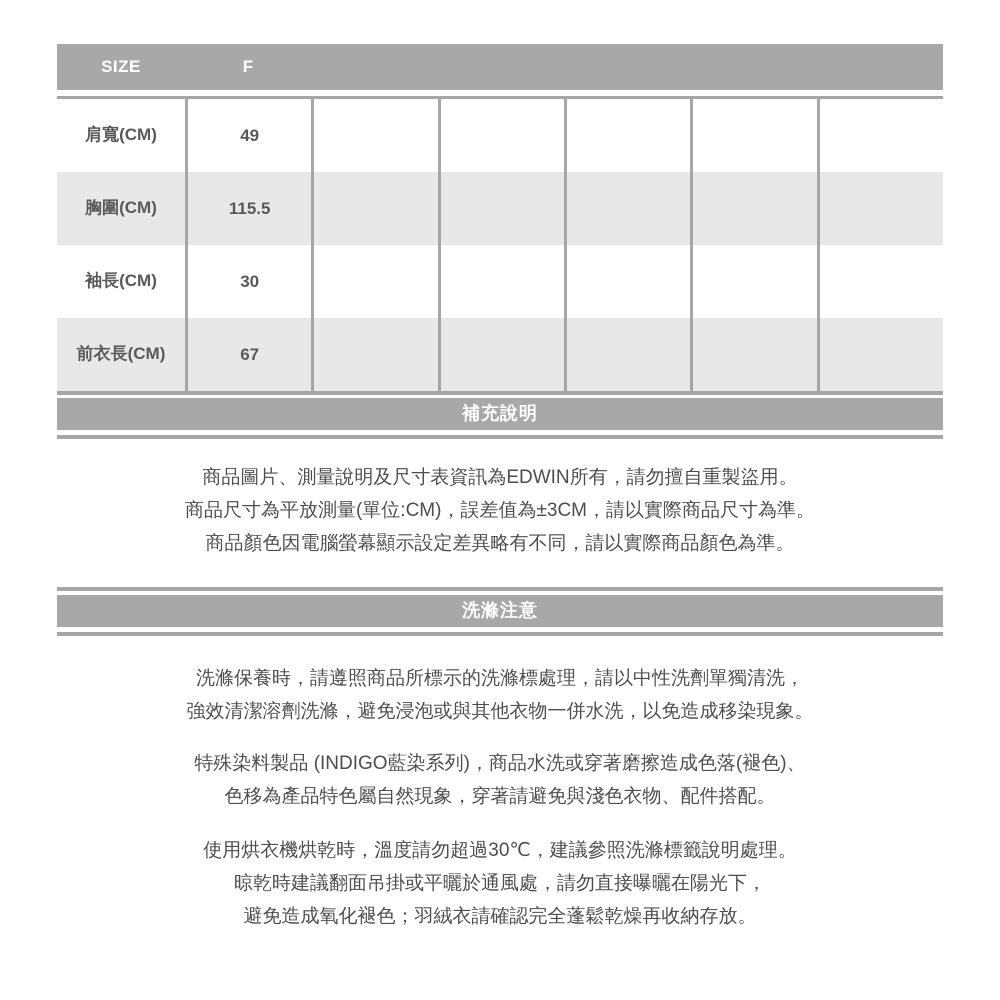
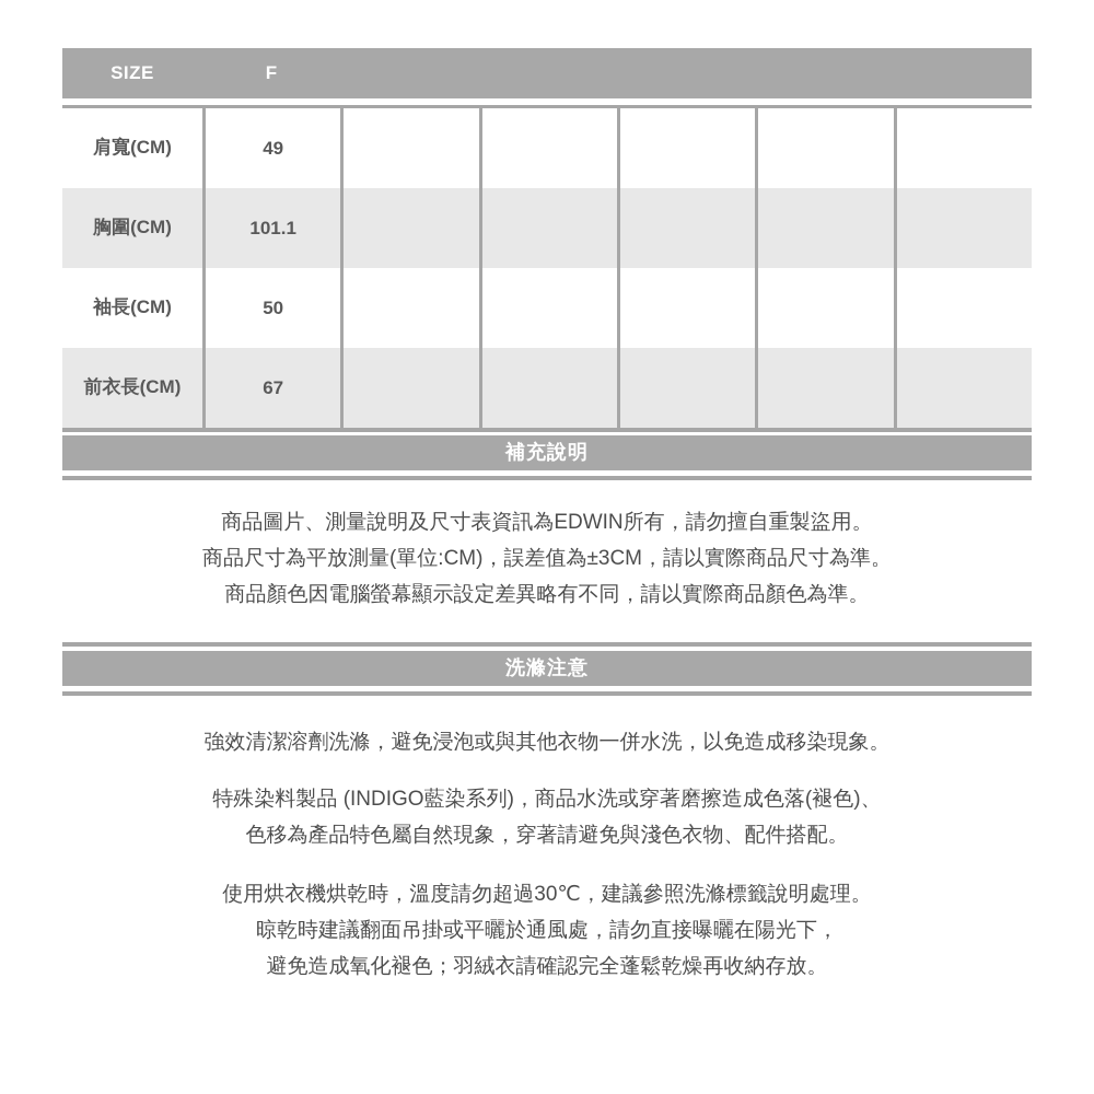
  SIZE
  F
  肩寬(CM)
  49
  胸圍(CM)
- 115.5
+ 101.1
  袖長(CM)
- 30
+ 50
  前衣長(CM)
  67
  補充說明
  商品圖片、測量說明及尺寸表資訊為EDWIN所有，請勿擅自重製盜用。
  商品尺寸為平放測量(單位:CM)，誤差值為±3CM，請以實際商品尺寸為準。
  商品顏色因電腦螢幕顯示設定差異略有不同，請以實際商品顏色為準。
  洗滌注意
- 洗滌保養時，請遵照商品所標示的洗滌標處理，請以中性洗劑單獨清洗，
  強效清潔溶劑洗滌，避免浸泡或與其他衣物一併水洗，以免造成移染現象。
  特殊染料製品 (INDIGO藍染系列)，商品水洗或穿著磨擦造成色落(褪色)、
  色移為產品特色屬自然現象，穿著請避免與淺色衣物、配件搭配。
  使用烘衣機烘乾時，溫度請勿超過30℃，建議參照洗滌標籤說明處理。
  晾乾時建議翻面吊掛或平曬於通風處，請勿直接曝曬在陽光下，
  避免造成氧化褪色；羽絨衣請確認完全蓬鬆乾燥再收納存放。
